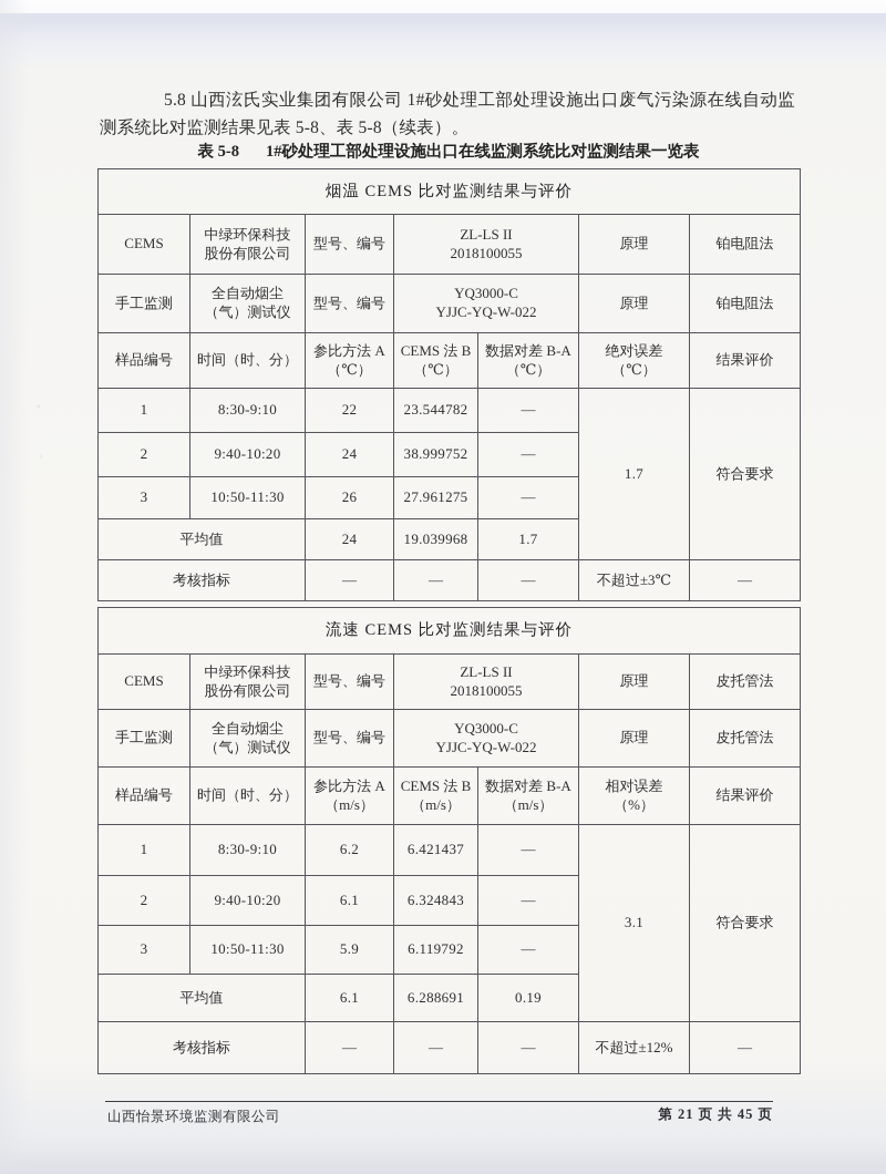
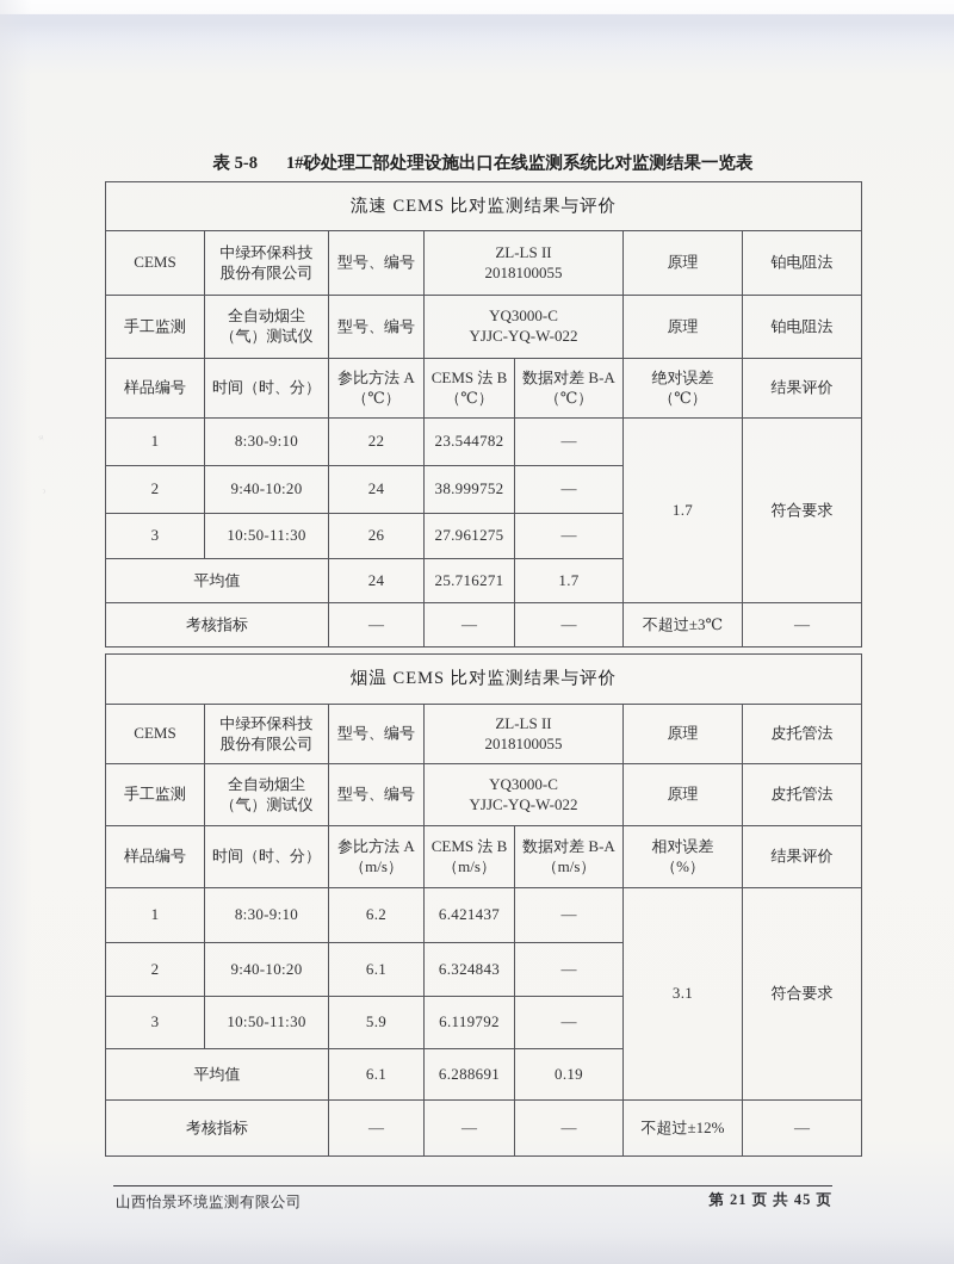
- 5.8 山西泫氏实业集团有限公司 1#砂处理工部处理设施出口废气污染源在线自动监测系统比对监测结果见表 5-8、表 5-8（续表）。
  表 5-8
  1#砂处理工部处理设施出口在线监测系统比对监测结果一览表
- 烟温 CEMS 比对监测结果与评价
+ 流速 CEMS 比对监测结果与评价
  CEMS	中绿环保科技 股份有限公司	型号、编号	ZL-LS II 2018100055	原理	铂电阻法
  手工监测	全自动烟尘 （气）测试仪	型号、编号	YQ3000-C YJJC-YQ-W-022	原理	铂电阻法
  样品编号	时间（时、分）	参比方法 A（℃）	CEMS 法 B（℃）	数据对差 B-A（℃）	绝对误差（℃）	结果评价
  1	8:30-9:10	22	23.544782	—	1.7	符合要求
  2	9:40-10:20	24	38.999752	—
  3	10:50-11:30	26	27.961275	—
- 平均值	24	19.039968	1.7
+ 平均值	24	25.716271	1.7
  考核指标	—	—	—	不超过±3℃	—
- 流速 CEMS 比对监测结果与评价
+ 烟温 CEMS 比对监测结果与评价
  CEMS	中绿环保科技 股份有限公司	型号、编号	ZL-LS II 2018100055	原理	皮托管法
  手工监测	全自动烟尘 （气）测试仪	型号、编号	YQ3000-C YJJC-YQ-W-022	原理	皮托管法
  样品编号	时间（时、分）	参比方法 A（m/s）	CEMS 法 B（m/s）	数据对差 B-A（m/s）	相对误差（%）	结果评价
  1	8:30-9:10	6.2	6.421437	—	3.1	符合要求
  2	9:40-10:20	6.1	6.324843	—
  3	10:50-11:30	5.9	6.119792	—
  平均值	6.1	6.288691	0.19
  考核指标	—	—	—	不超过±12%	—
  山西怡景环境监测有限公司
  第 21 页 共 45 页
